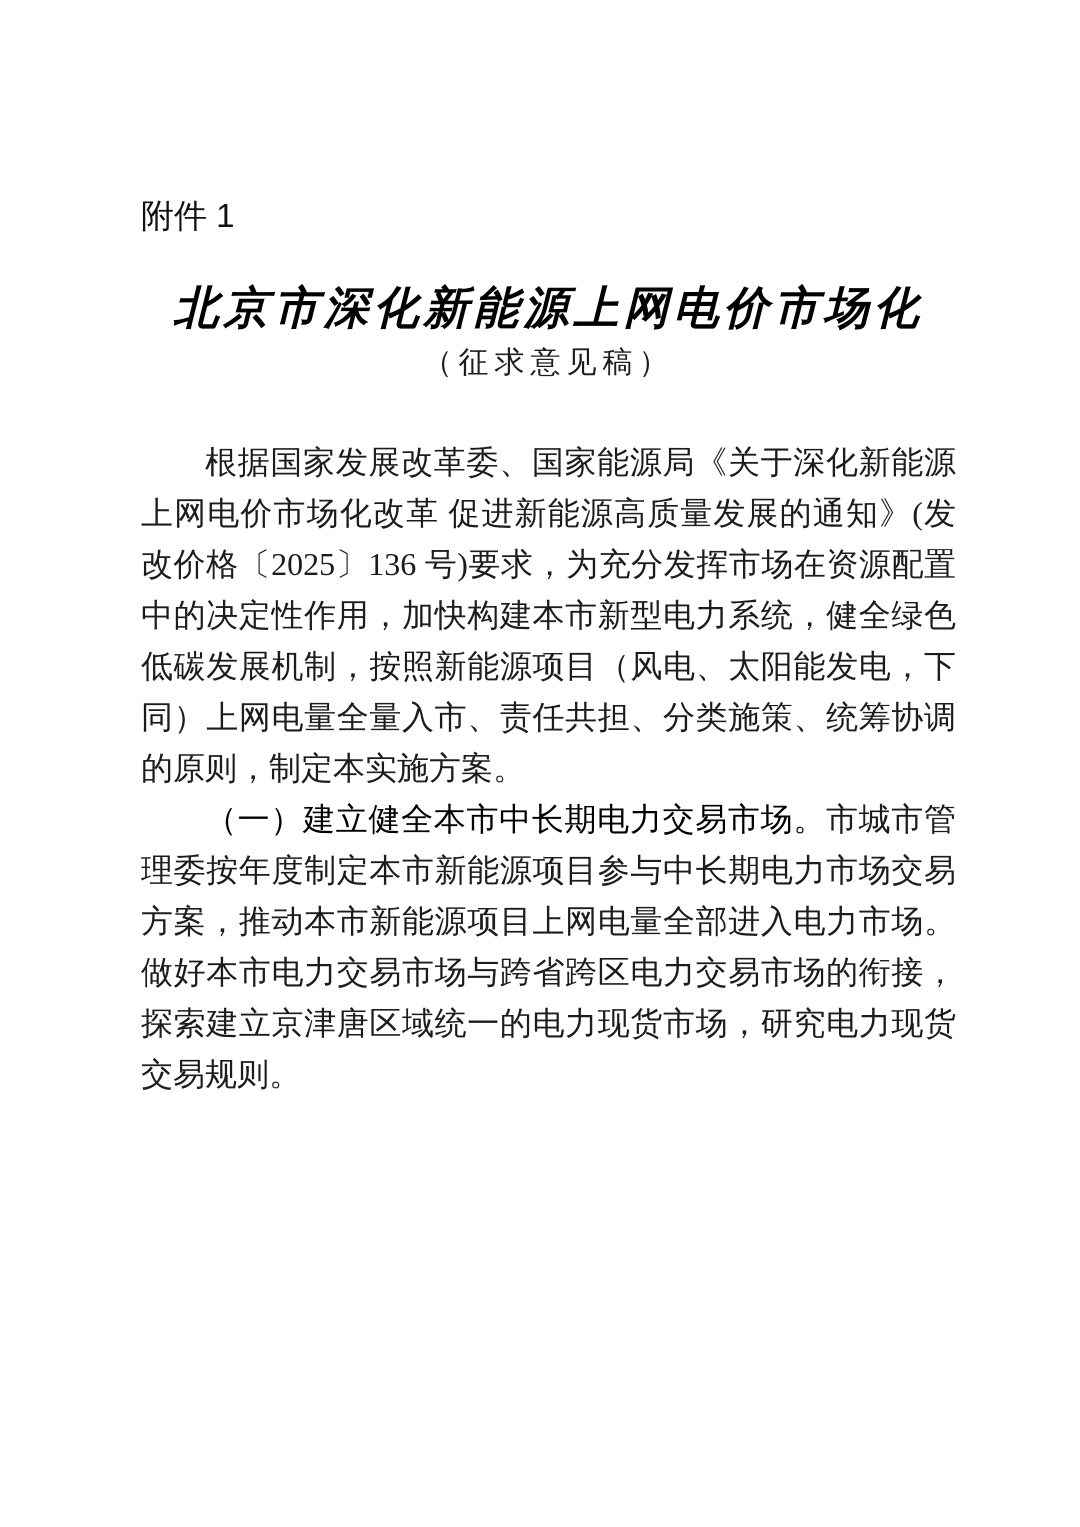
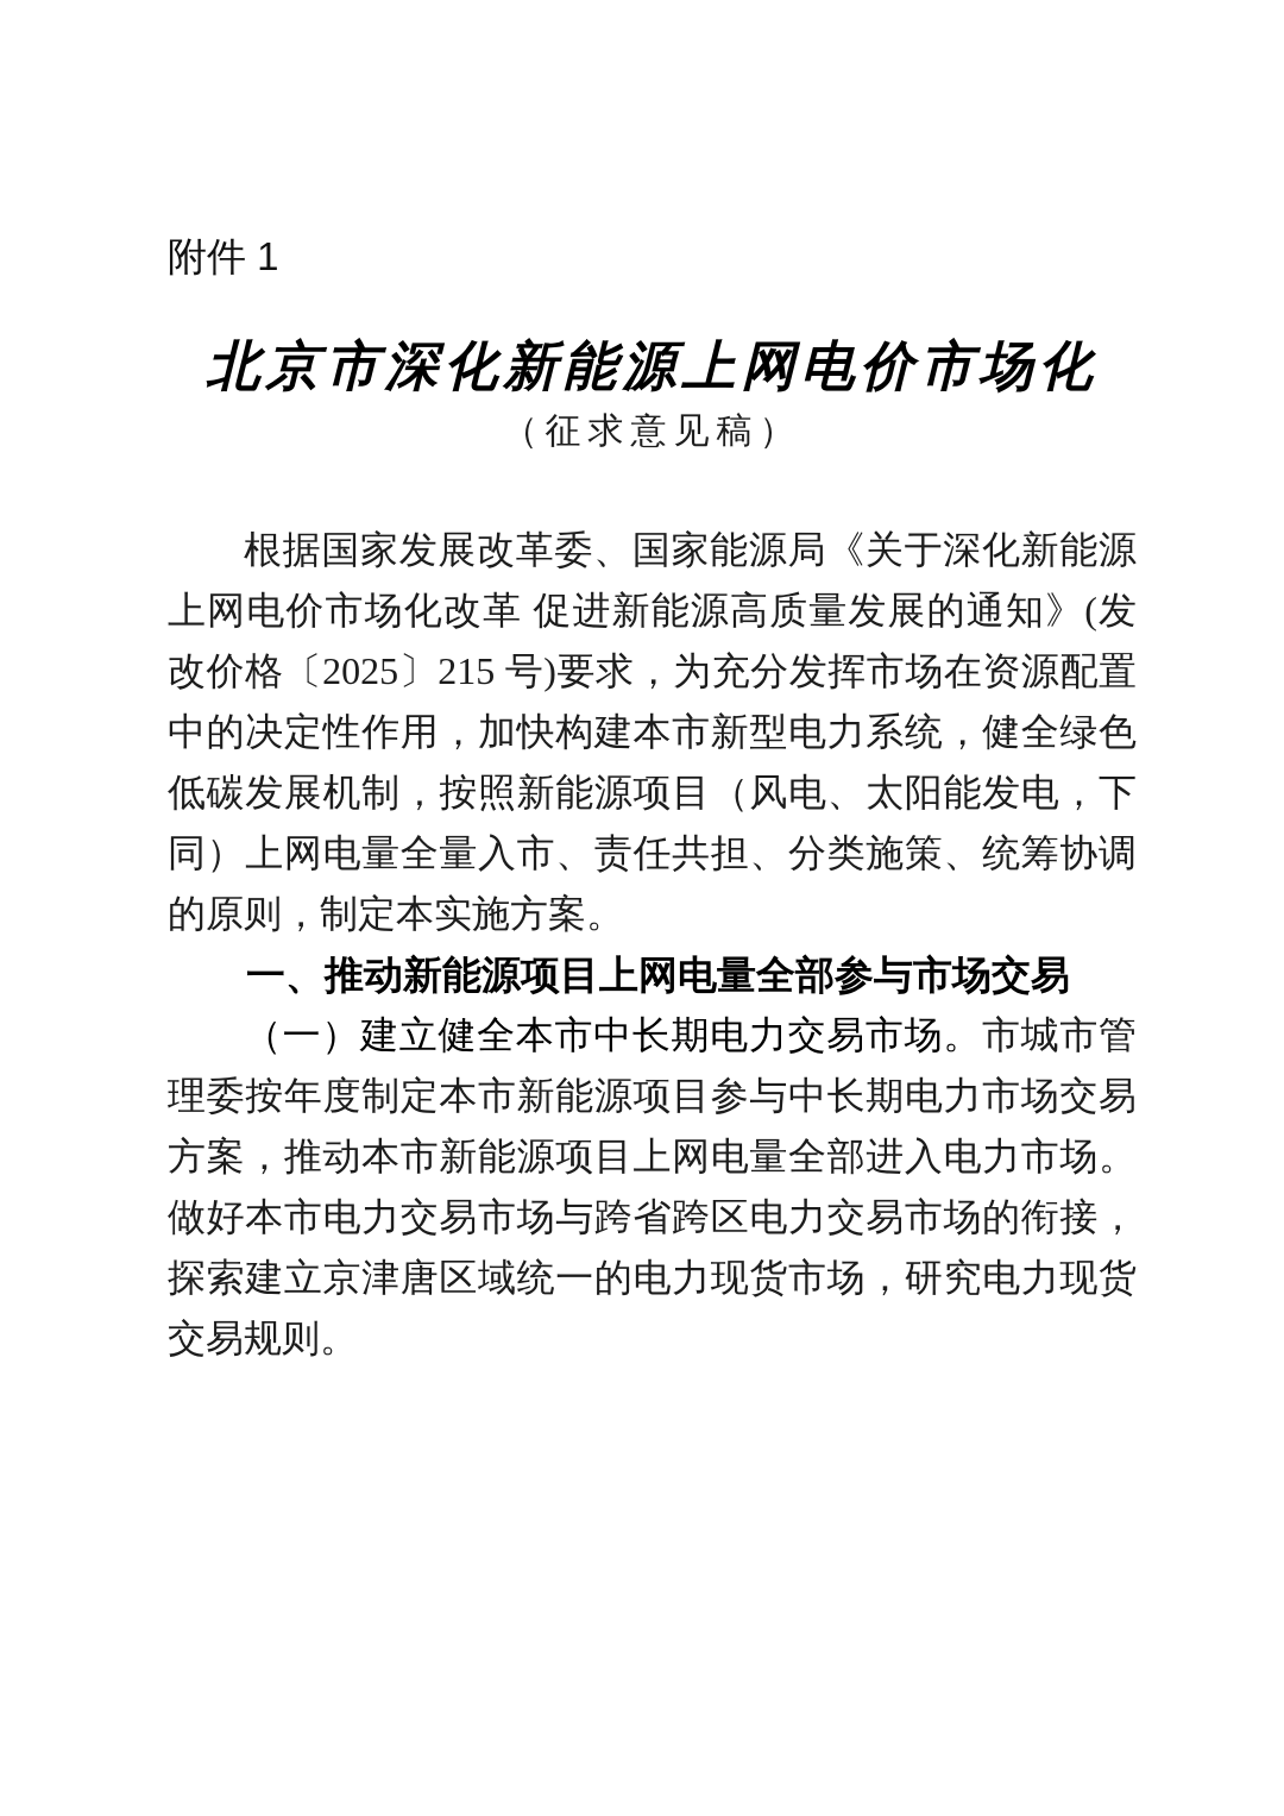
  附件 1
  北京市深化新能源上网电价市场化
  （征求意见稿）
- 根据国家发展改革委、国家能源局《关于深化新能源上网电价市场化改革 促进新能源高质量发展的通知》(发改价格〔2025〕136 号)要求，为充分发挥市场在资源配置中的决定性作用，加快构建本市新型电力系统，健全绿色低碳发展机制，按照新能源项目（风电、太阳能发电，下同）上网电量全量入市、责任共担、分类施策、统筹协调的原则，制定本实施方案。
+ 根据国家发展改革委、国家能源局《关于深化新能源上网电价市场化改革 促进新能源高质量发展的通知》(发改价格〔2025〕215 号)要求，为充分发挥市场在资源配置中的决定性作用，加快构建本市新型电力系统，健全绿色低碳发展机制，按照新能源项目（风电、太阳能发电，下同）上网电量全量入市、责任共担、分类施策、统筹协调的原则，制定本实施方案。
+ 一、推动新能源项目上网电量全部参与市场交易
  （一）建立健全本市中长期电力交易市场。市城市管理委按年度制定本市新能源项目参与中长期电力市场交易方案，推动本市新能源项目上网电量全部进入电力市场。做好本市电力交易市场与跨省跨区电力交易市场的衔接，探索建立京津唐区域统一的电力现货市场，研究电力现货交易规则。
